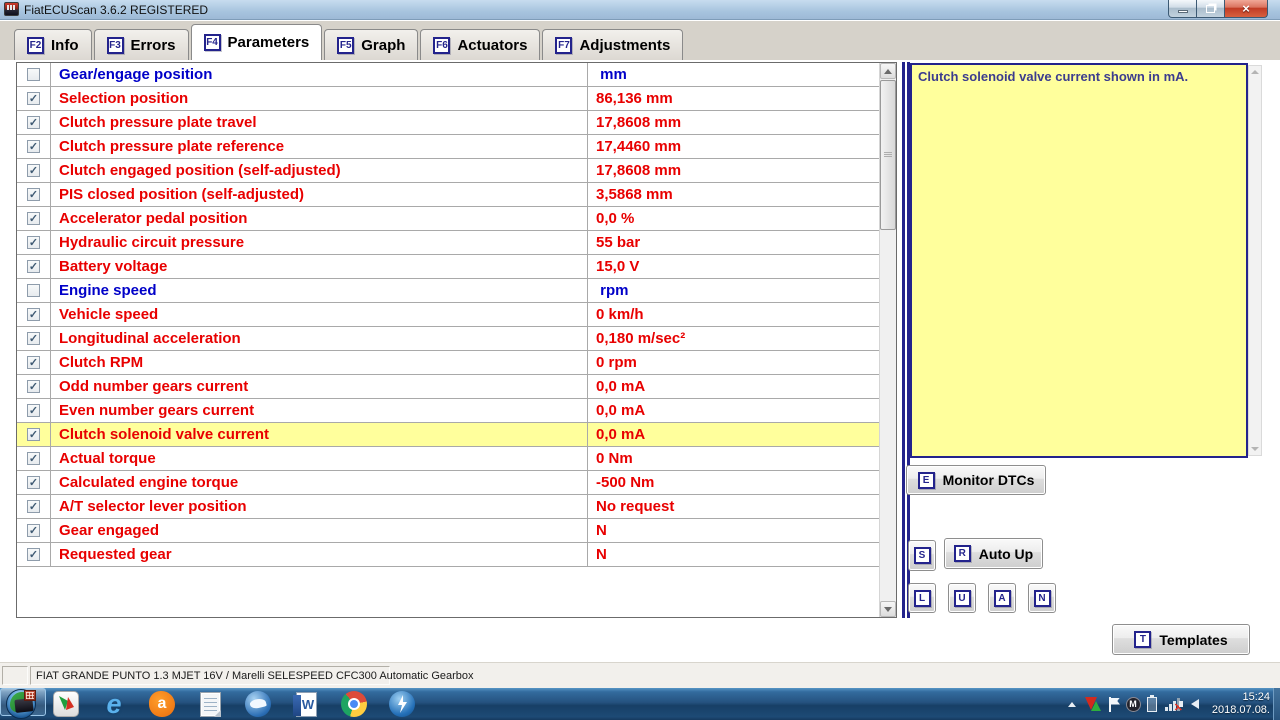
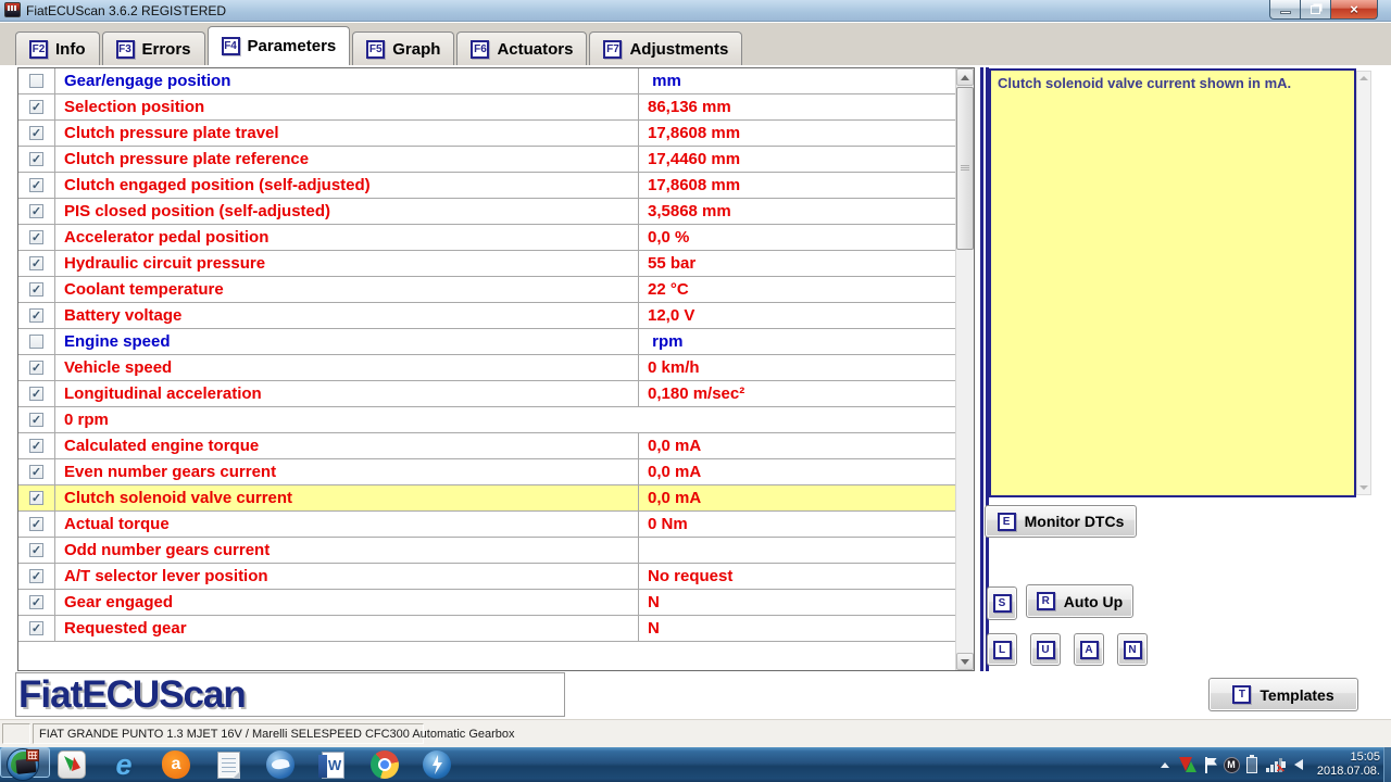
  FiatECUScan 3.6.2 REGISTERED
  ×
  F2
  Info
  F3
  Errors
  F4
  Parameters
  F5
  Graph
  F6
  Actuators
  F7
  Adjustments
  Gear/engage position
  mm
  Selection position
  86,136 mm
  Clutch pressure plate travel
  17,8608 mm
  Clutch pressure plate reference
  17,4460 mm
  Clutch engaged position (self-adjusted)
  17,8608 mm
  PIS closed position (self-adjusted)
  3,5868 mm
  Accelerator pedal position
  0,0 %
  Hydraulic circuit pressure
  55 bar
+ Coolant temperature
+ 22 °C
  Battery voltage
- 15,0 V
+ 12,0 V
  Engine speed
  rpm
  Vehicle speed
  0 km/h
  Longitudinal acceleration
  0,180 m/sec²
- Clutch RPM
  0 rpm
- Odd number gears current
+ Calculated engine torque
  0,0 mA
  Even number gears current
  0,0 mA
  Clutch solenoid valve current
  0,0 mA
  Actual torque
  0 Nm
- Calculated engine torque
+ Odd number gears current
- -500 Nm
  A/T selector lever position
  No request
  Gear engaged
  N
  Requested gear
  N
  Clutch solenoid valve current shown in mA.
  E
  Monitor DTCs
  S
  R
  Auto Up
  L
  U
  A
  N
+ FiatECUScan
  T
  Templates
  FIAT GRANDE PUNTO 1.3 MJET 16V / Marelli SELESPEED CFC300 Automatic Gearbox
  e
  a
  W
  M
  ✕
- 15:24
+ 15:05
  2018.07.08.
